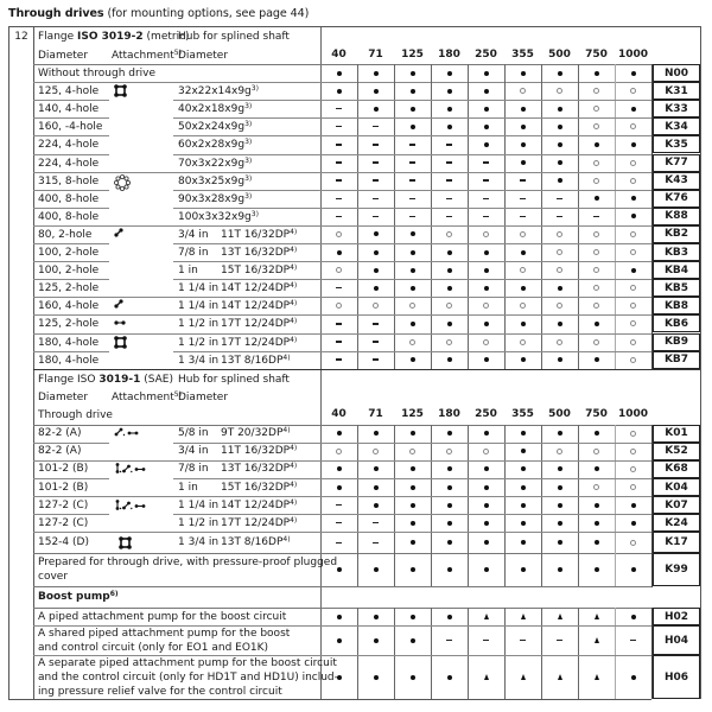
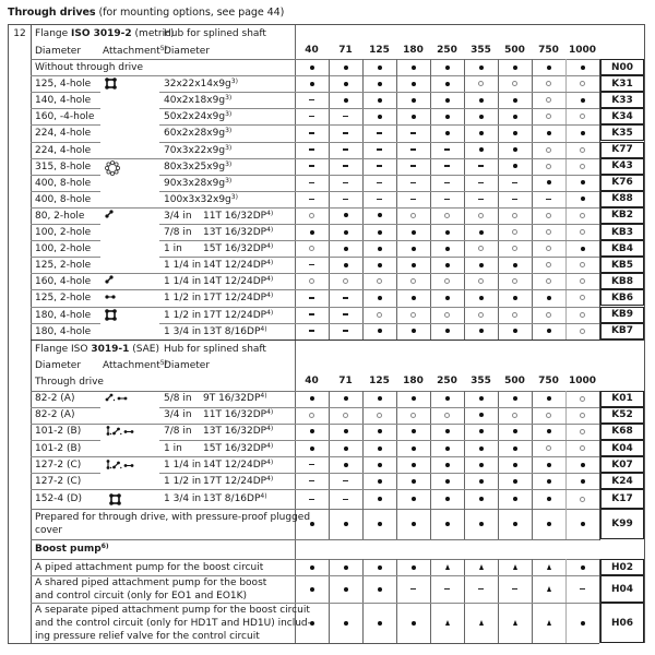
  Through drives (for mounting options, see page 44)
  12
  Flange ISO 3019-2 (metric)
  Hub for splined shaft
  Diameter
  Attachment
  Diameter
  40
  71
  125
  180
  250
  355
  500
  750
  1000
  Without through drive
  N00
  125, 4-hole
  32x22x14x9g
  K31
  140, 4-hole
  40x2x18x9g
  K33
  160, -4-hole
  50x2x24x9g
  K34
  224, 4-hole
  60x2x28x9g
  K35
  224, 4-hole
  70x3x22x9g
  K77
  315, 8-hole
  80x3x25x9g
  K43
  400, 8-hole
  90x3x28x9g
  K76
  400, 8-hole
  100x3x32x9g
  K88
  80, 2-hole
  3/4 in
  11T 16/32DP
  KB2
  100, 2-hole
  7/8 in
  13T 16/32DP
  KB3
  100, 2-hole
  1 in
  15T 16/32DP
  KB4
  125, 2-hole
  1 1/4 in
  14T 12/24DP
  KB5
  160, 4-hole
  1 1/4 in
  14T 12/24DP
  KB8
  125, 2-hole
  1 1/2 in
  17T 12/24DP
  KB6
  180, 4-hole
  1 1/2 in
  17T 12/24DP
  KB9
  180, 4-hole
  1 3/4 in
  13T 8/16DP
  KB7
  Flange ISO 3019-1 (SAE)
  Hub for splined shaft
  Diameter
  Attachment
  Diameter
  Through drive
  40
  71
  125
  180
  250
  355
  500
  750
  1000
  82-2 (A)
  5/8 in
- 9T 20/32DP
+ 9T 16/32DP
  K01
  82-2 (A)
  3/4 in
  11T 16/32DP
  K52
  101-2 (B)
  7/8 in
  13T 16/32DP
  K68
  101-2 (B)
  1 in
  15T 16/32DP
  K04
  127-2 (C)
  1 1/4 in
  14T 12/24DP
  K07
  127-2 (C)
  1 1/2 in
  17T 12/24DP
  K24
  152-4 (D)
  1 3/4 in
  13T 8/16DP
  K17
  Prepared for through drive, with pressure-proof plugged
  cover
  K99
  Boost pump
  A piped attachment pump for the boost circuit
  H02
  A shared piped attachment pump for the boost
  and control circuit (only for EO1 and EO1K)
  H04
  A separate piped attachment pump for the boost circuit
  and the control circuit (only for HD1T and HD1U) includ
  ing pressure relief valve for the control circuit
  H06
